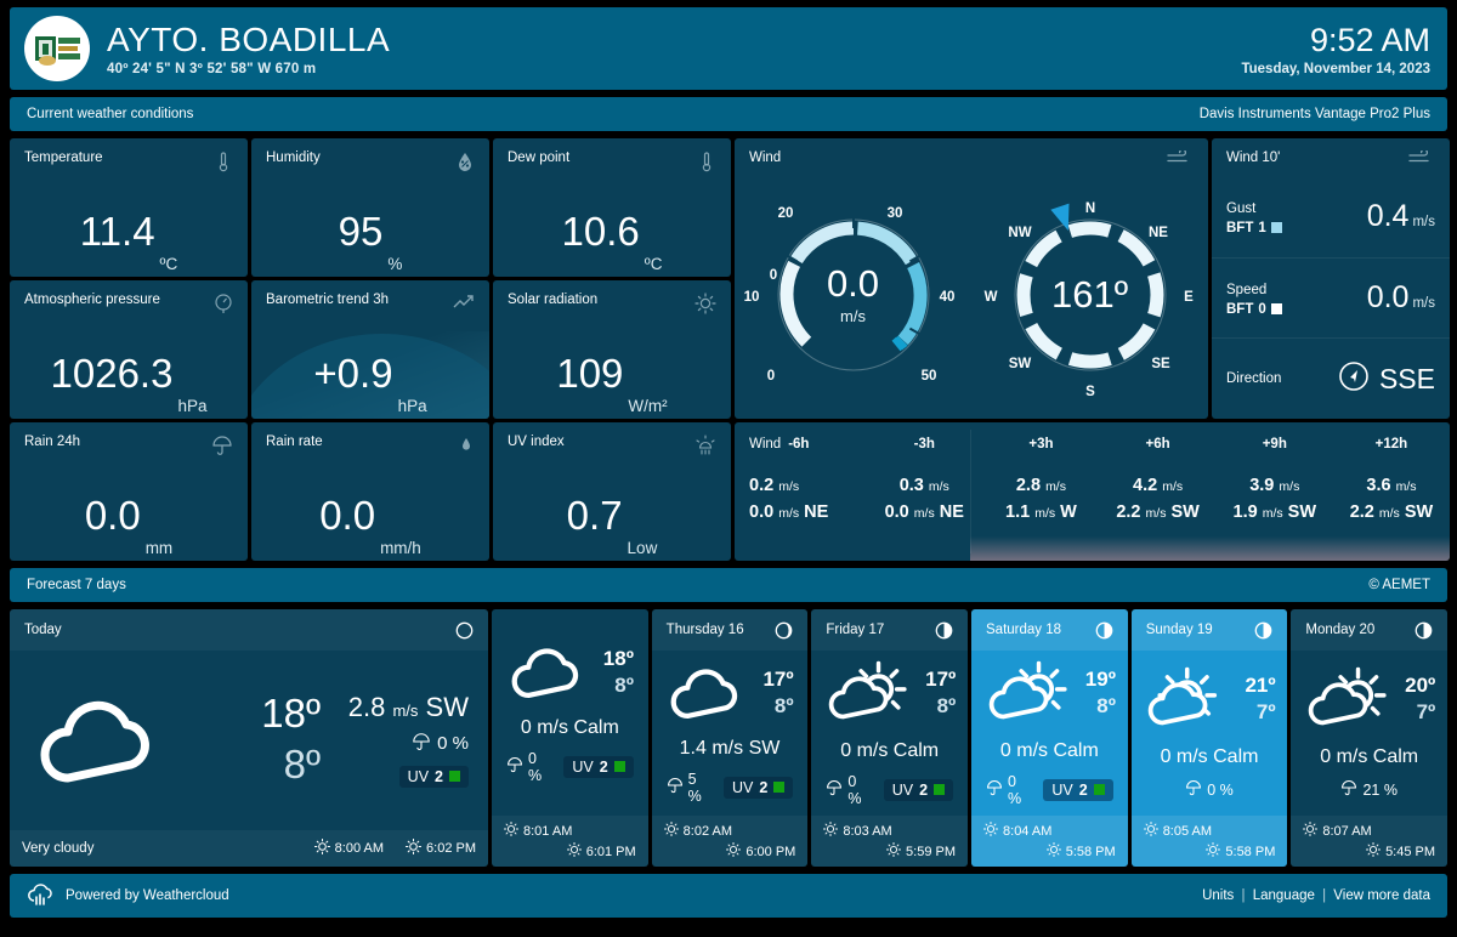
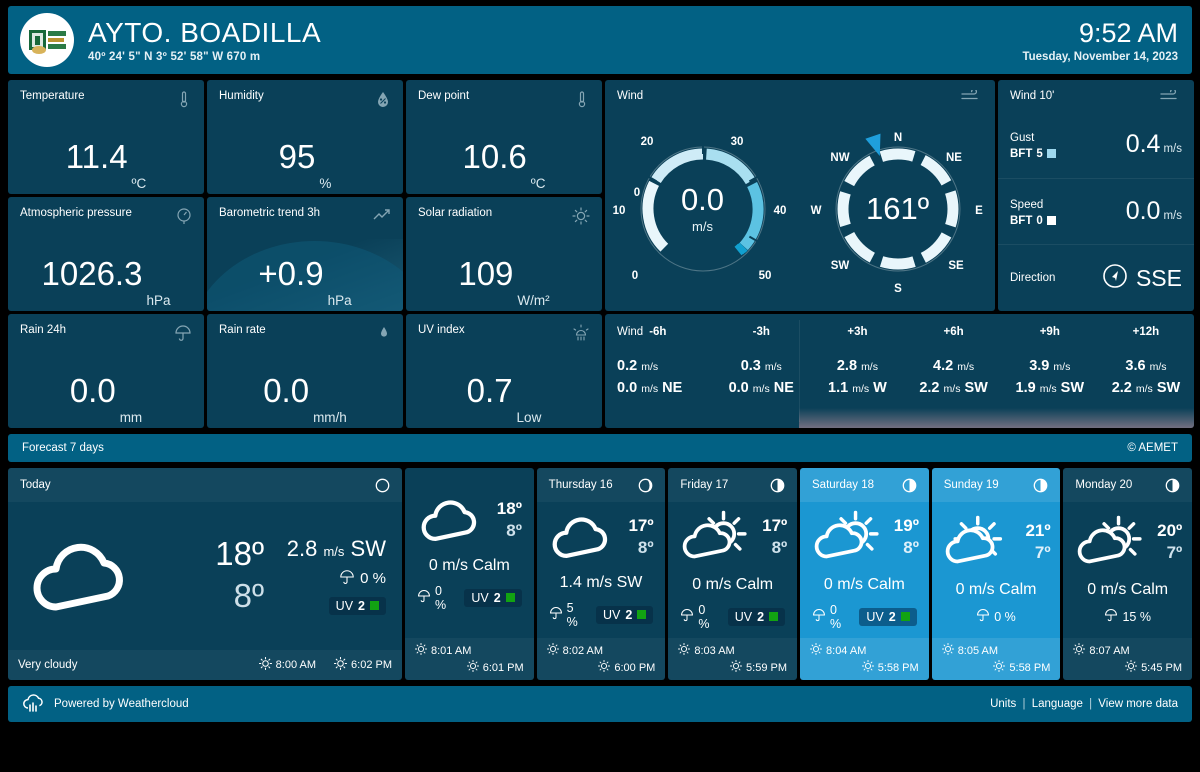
  AYTO. BOADILLA
  40º 24' 5" N 3º 52' 58" W 670 m
  9:52 AM
  Tuesday, November 14, 2023
- Current weather conditions
- Davis Instruments Vantage Pro2 Plus
  Temperature
  11.4
  ºC
  Humidity
  95
  %
  Dew point
  10.6
  ºC
  Wind
  0
  10
  20
  30
  40
  50
  0
  0.0
  m/s
  N
  NE
  E
  SE
  S
  SW
  W
  NW
  161º
  Wind 10'
  Gust
  BFT
- 1
+ 5
  0.4
  m/s
  Speed
  BFT
  0
  0.0
  m/s
  Direction
  SSE
  Atmospheric pressure
  1026.3
  hPa
  Barometric trend 3h
  +0.9
  hPa
  Solar radiation
  109
  W/m²
  Rain 24h
  0.0
  mm
  Rain rate
  0.0
  mm/h
  UV index
  0.7
  Low
  Wind -6h
  0.2 m/s
  0.0 m/s NE
  -3h
  0.3 m/s
  0.0 m/s NE
  +3h
  2.8 m/s
  1.1 m/s W
  +6h
  4.2 m/s
  2.2 m/s SW
  +9h
  3.9 m/s
  1.9 m/s SW
  +12h
  3.6 m/s
  2.2 m/s SW
  Forecast 7 days
  © AEMET
  Today
  18º
  8º
  2.8 m/s SW
  0 %
  UV
  2
  Very cloudy
  8:00 AM
  6:02 PM
  18º
  8º
  0 m/s Calm
  0 %
  UV
  2
  8:01 AM
  6:01 PM
  Thursday 16
  17º
  8º
  1.4 m/s SW
  5 %
  UV
  2
  8:02 AM
  6:00 PM
  Friday 17
  17º
  8º
  0 m/s Calm
  0 %
  UV
  2
  8:03 AM
  5:59 PM
  Saturday 18
  19º
  8º
  0 m/s Calm
  0 %
  UV
  2
  8:04 AM
  5:58 PM
  Sunday 19
  21º
  7º
  0 m/s Calm
  0 %
  8:05 AM
  5:58 PM
  Monday 20
  20º
  7º
  0 m/s Calm
- 21 %
+ 15 %
  8:07 AM
  5:45 PM
  Powered by Weathercloud
  Units | Language | View more data
